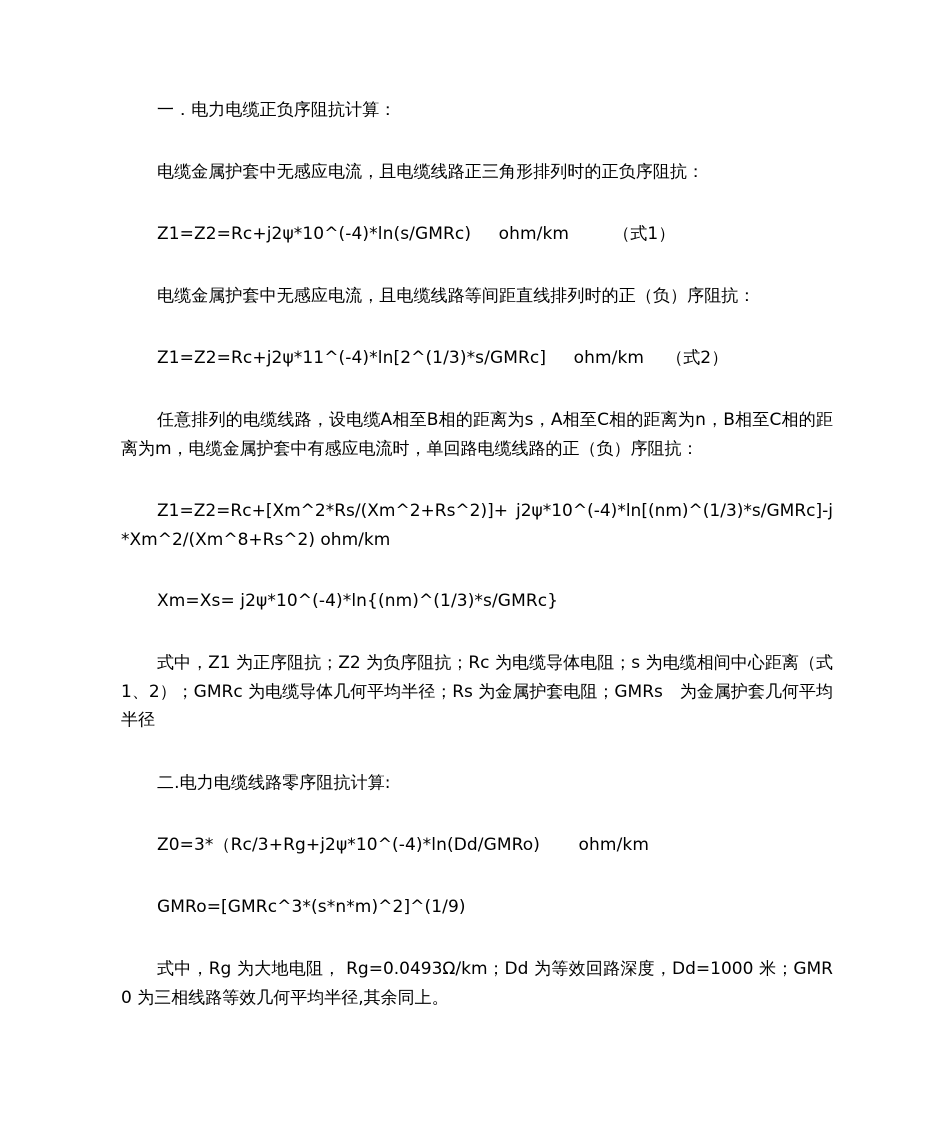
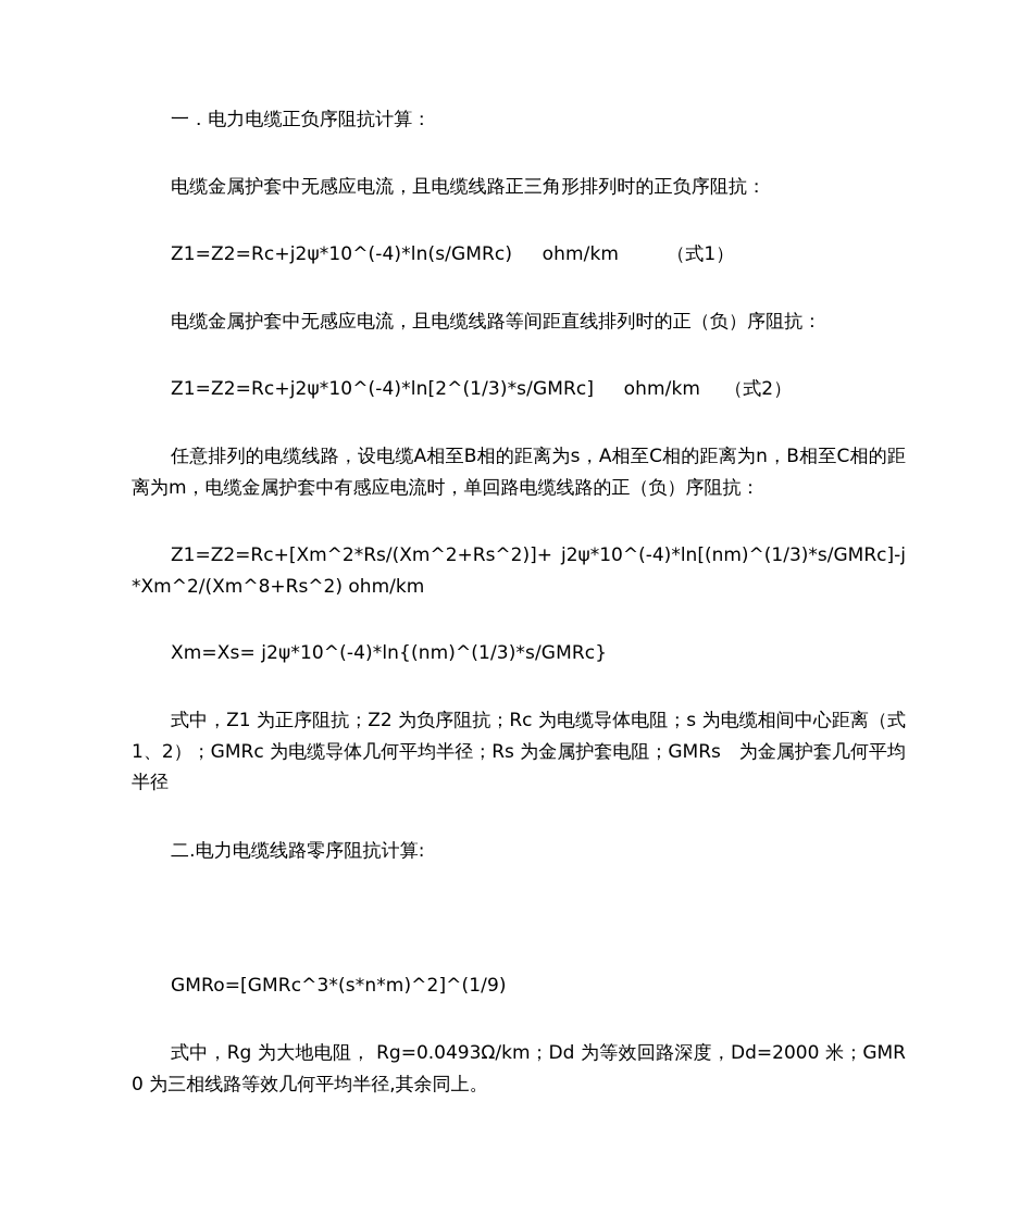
  一．电力电缆正负序阻抗计算：
  电缆金属护套中无感应电流，且电缆线路正三角形排列时的正负序阻抗：
  Z1=Z2=Rc+j2ψ*10^(-4)*ln(s/GMRc) ohm/km （式1）
  电缆金属护套中无感应电流，且电缆线路等间距直线排列时的正（负）序阻抗：
- Z1=Z2=Rc+j2ψ*11^(-4)*ln[2^(1/3)*s/GMRc] ohm/km （式2）
+ Z1=Z2=Rc+j2ψ*10^(-4)*ln[2^(1/3)*s/GMRc] ohm/km （式2）
  任意排列的电缆线路，设电缆A相至B相的距离为s，A相至C相的距离为n，B相至C相的距离为m，电缆金属护套中有感应电流时，单回路电缆线路的正（负）序阻抗：
  Z1=Z2=Rc+[Xm^2*Rs/(Xm^2+Rs^2)]+ j2ψ*10^(-4)*ln[(nm)^(1/3)*s/GMRc]-j*Xm^2/(Xm^8+Rs^2) ohm/km
  Xm=Xs= j2ψ*10^(-4)*ln{(nm)^(1/3)*s/GMRc}
  式中，Z1 为正序阻抗；Z2 为负序阻抗；Rc 为电缆导体电阻；s 为电缆相间中心距离（式1、2）；GMRc 为电缆导体几何平均半径；Rs 为金属护套电阻；GMRs 为金属护套几何平均半径
  二.电力电缆线路零序阻抗计算:
- Z0=3*（Rc/3+Rg+j2ψ*10^(-4)*ln(Dd/GMRo) ohm/km
  GMRo=[GMRc^3*(s*n*m)^2]^(1/9)
- 式中，Rg 为大地电阻， Rg=0.0493Ω/km；Dd 为等效回路深度，Dd=1000 米；GMR0 为三相线路等效几何平均半径,其余同上。
+ 式中，Rg 为大地电阻， Rg=0.0493Ω/km；Dd 为等效回路深度，Dd=2000 米；GMR0 为三相线路等效几何平均半径,其余同上。
